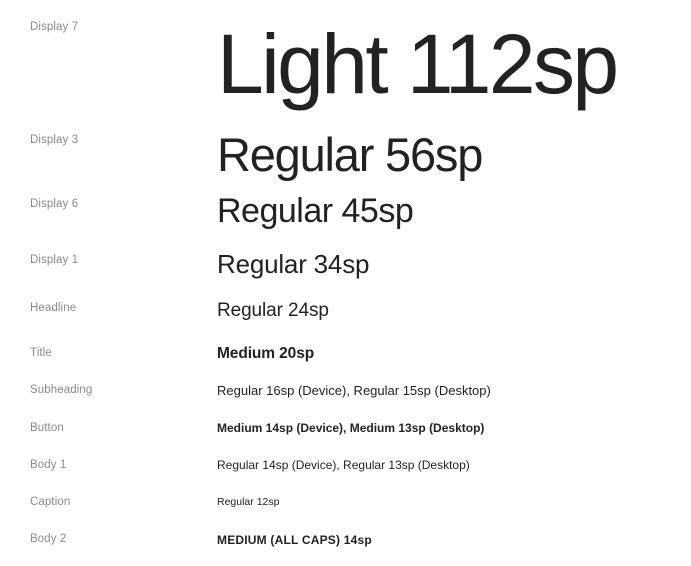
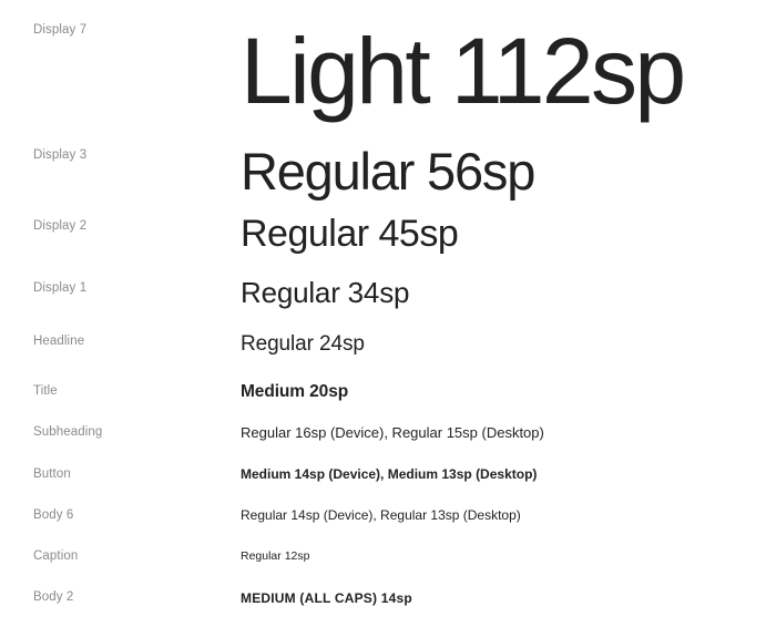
  Display 7
  Light 112sp
  Display 3
  Regular 56sp
- Display 6
+ Display 2
  Regular 45sp
  Display 1
  Regular 34sp
  Headline
  Regular 24sp
  Title
  Medium 20sp
  Subheading
  Regular 16sp (Device), Regular 15sp (Desktop)
  Button
  Medium 14sp (Device), Medium 13sp (Desktop)
- Body 1
+ Body 6
  Regular 14sp (Device), Regular 13sp (Desktop)
  Caption
  Regular 12sp
  Body 2
  MEDIUM (ALL CAPS) 14sp
